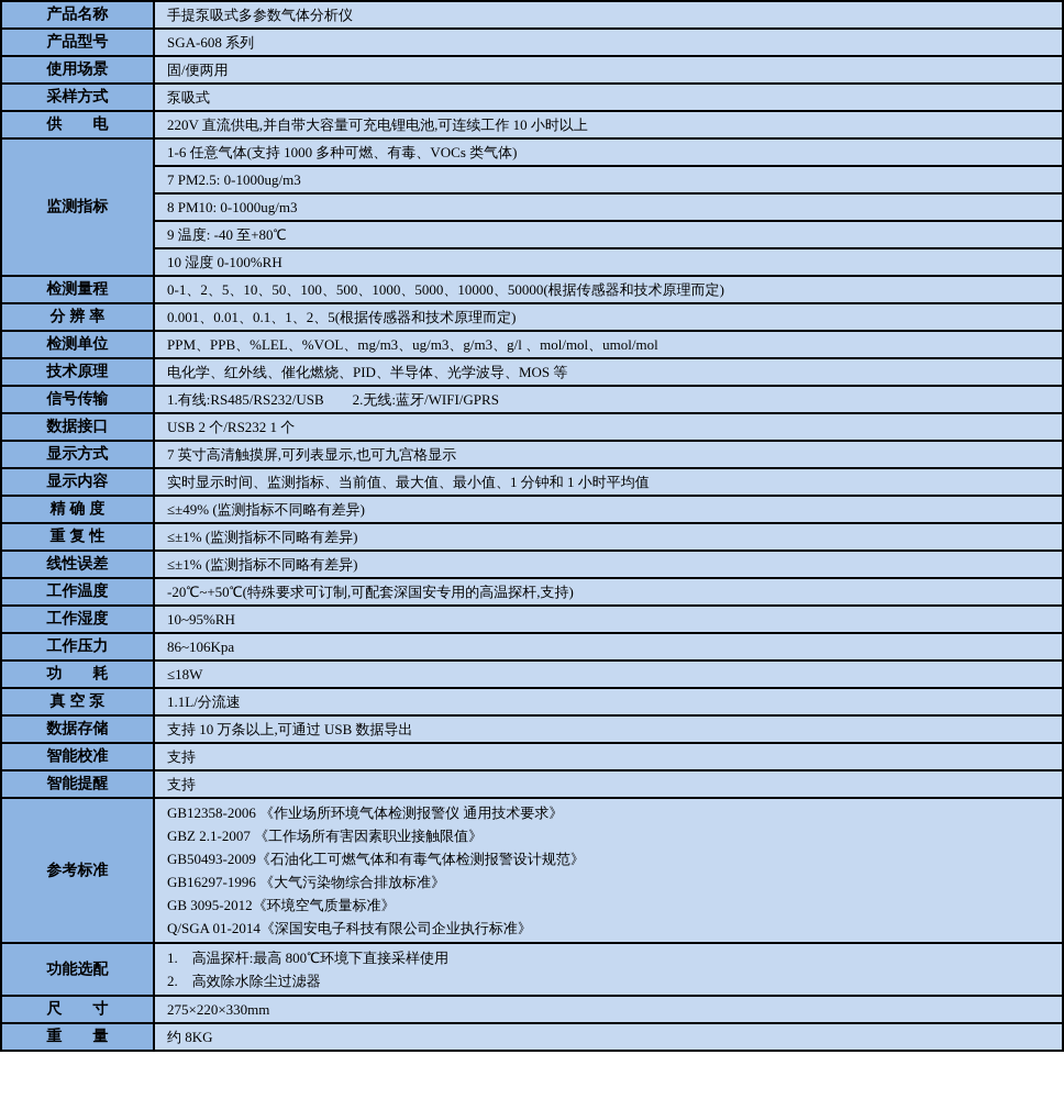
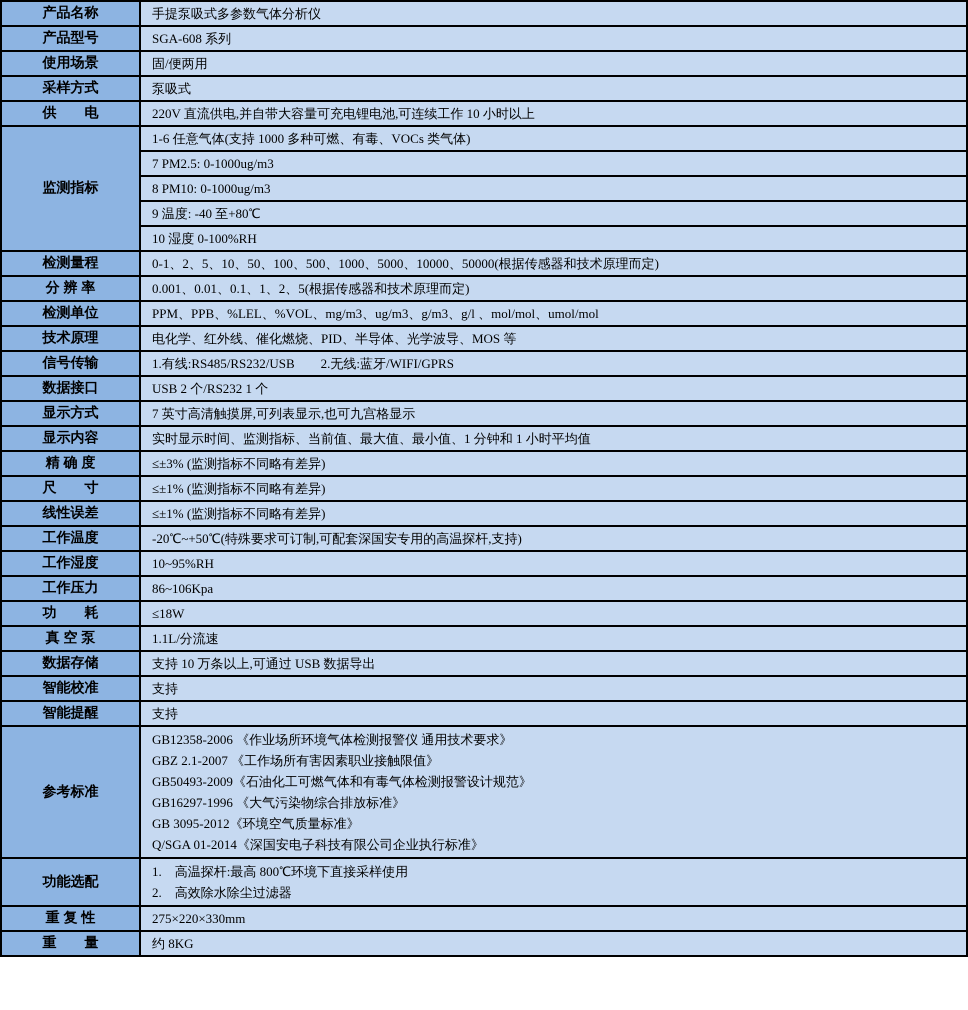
  产品名称	手提泵吸式多参数气体分析仪
  产品型号	SGA-608 系列
  使用场景	固/便两用
  采样方式	泵吸式
  供 电	220V 直流供电,并自带大容量可充电锂电池,可连续工作 10 小时以上
  监测指标	1-6 任意气体(支持 1000 多种可燃、有毒、VOCs 类气体)
  7 PM2.5: 0-1000ug/m3
  8 PM10: 0-1000ug/m3
  9 温度: -40 至+80℃
  10 湿度 0-100%RH
  检测量程	0-1、2、5、10、50、100、500、1000、5000、10000、50000(根据传感器和技术原理而定)
  分 辨 率	0.001、0.01、0.1、1、2、5(根据传感器和技术原理而定)
  检测单位	PPM、PPB、%LEL、%VOL、mg/m3、ug/m3、g/m3、g/l 、mol/mol、umol/mol
  技术原理	电化学、红外线、催化燃烧、PID、半导体、光学波导、MOS 等
  信号传输	1.有线:RS485/RS232/USB 2.无线:蓝牙/WIFI/GPRS
  数据接口	USB 2 个/RS232 1 个
  显示方式	7 英寸高清触摸屏,可列表显示,也可九宫格显示
  显示内容	实时显示时间、监测指标、当前值、最大值、最小值、1 分钟和 1 小时平均值
- 精 确 度	≤±49% (监测指标不同略有差异)
+ 精 确 度	≤±3% (监测指标不同略有差异)
- 重 复 性	≤±1% (监测指标不同略有差异)
+ 尺 寸	≤±1% (监测指标不同略有差异)
  线性误差	≤±1% (监测指标不同略有差异)
  工作温度	-20℃~+50℃(特殊要求可订制,可配套深国安专用的高温探杆,支持)
  工作湿度	10~95%RH
  工作压力	86~106Kpa
  功 耗	≤18W
  真 空 泵	1.1L/分流速
  数据存储	支持 10 万条以上,可通过 USB 数据导出
  智能校准	支持
  智能提醒	支持
  参考标准	GB12358-2006 《作业场所环境气体检测报警仪 通用技术要求》GBZ 2.1-2007 《工作场所有害因素职业接触限值》GB50493-2009《石油化工可燃气体和有毒气体检测报警设计规范》GB16297-1996 《大气污染物综合排放标准》GB 3095-2012《环境空气质量标准》Q/SGA 01-2014《深国安电子科技有限公司企业执行标准》
  功能选配	1. 高温探杆:最高 800℃环境下直接采样使用2. 高效除水除尘过滤器
- 尺 寸	275×220×330mm
+ 重 复 性	275×220×330mm
  重 量	约 8KG
